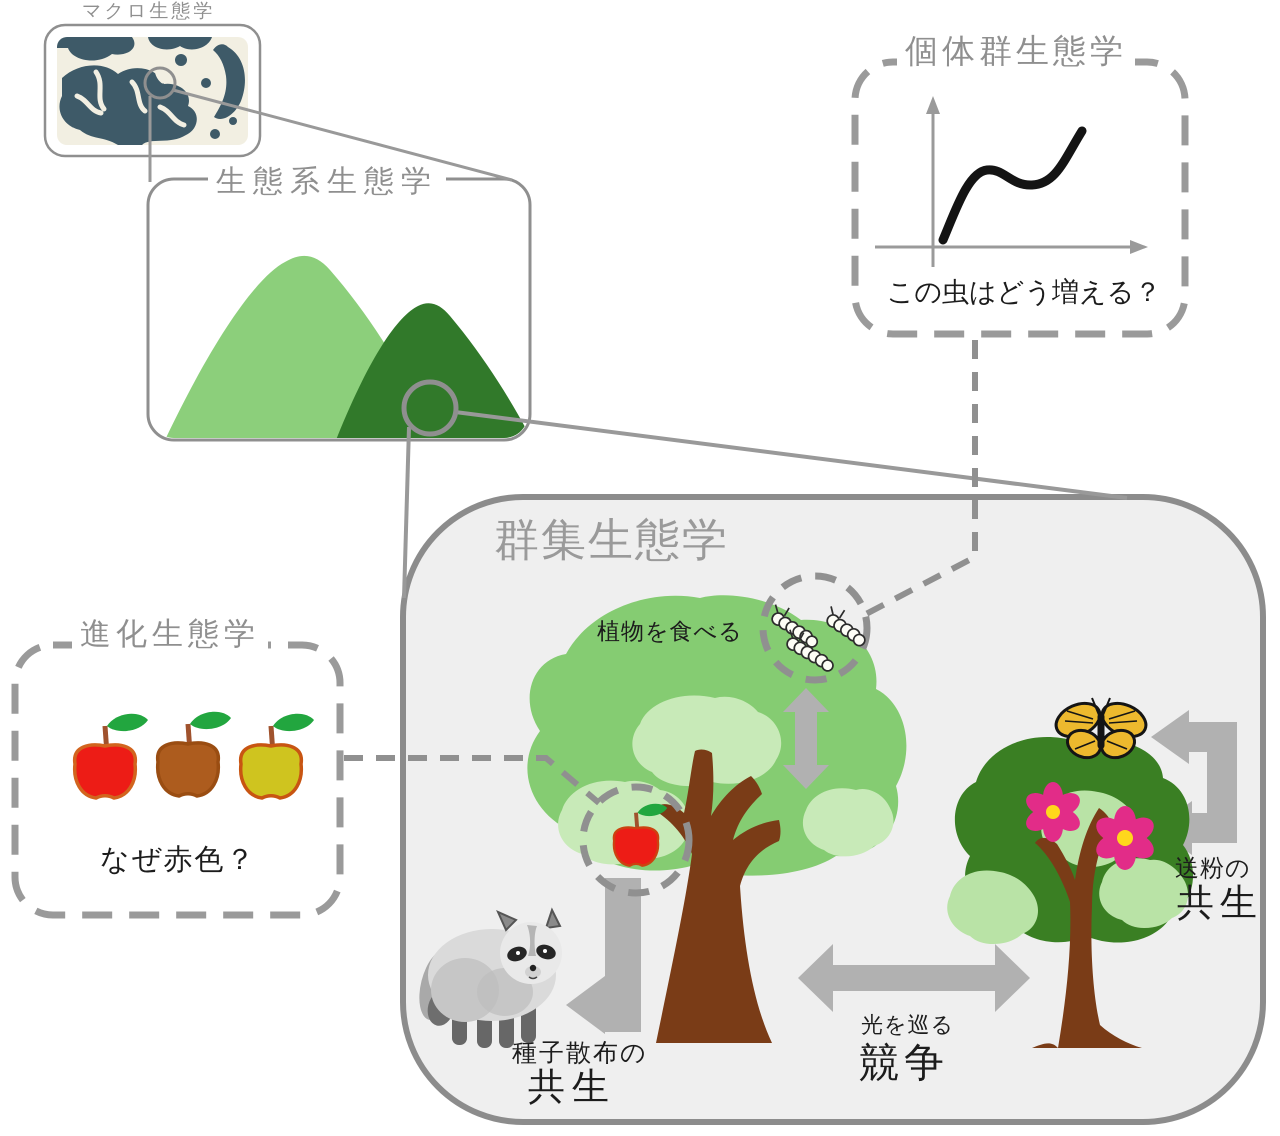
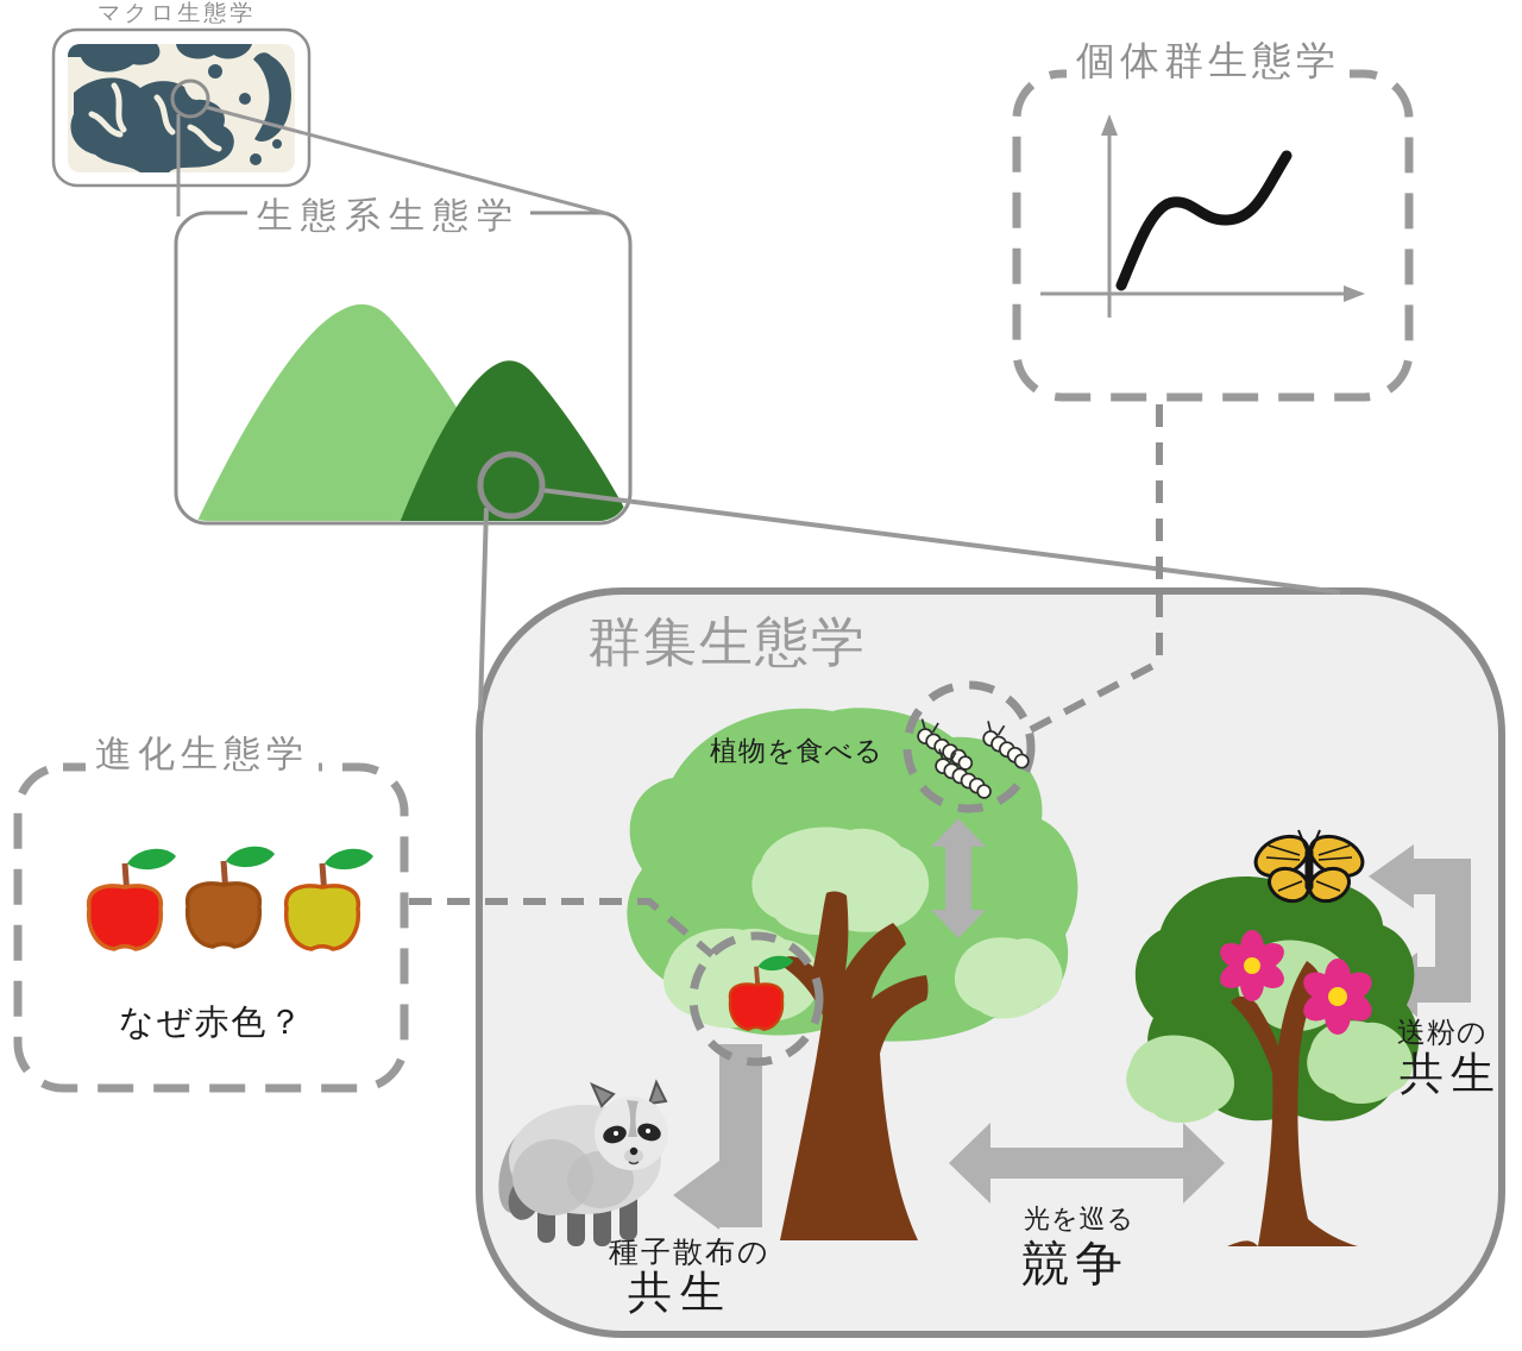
  マクロ生態学
  生態系生態学
  個体群生態学
  進化生態学
  群集生態学
- この虫はどう増える？
  なぜ赤色？
  植物を食べる
  種子散布の
  共生
  送粉の
  共生
  光を巡る
  競争
